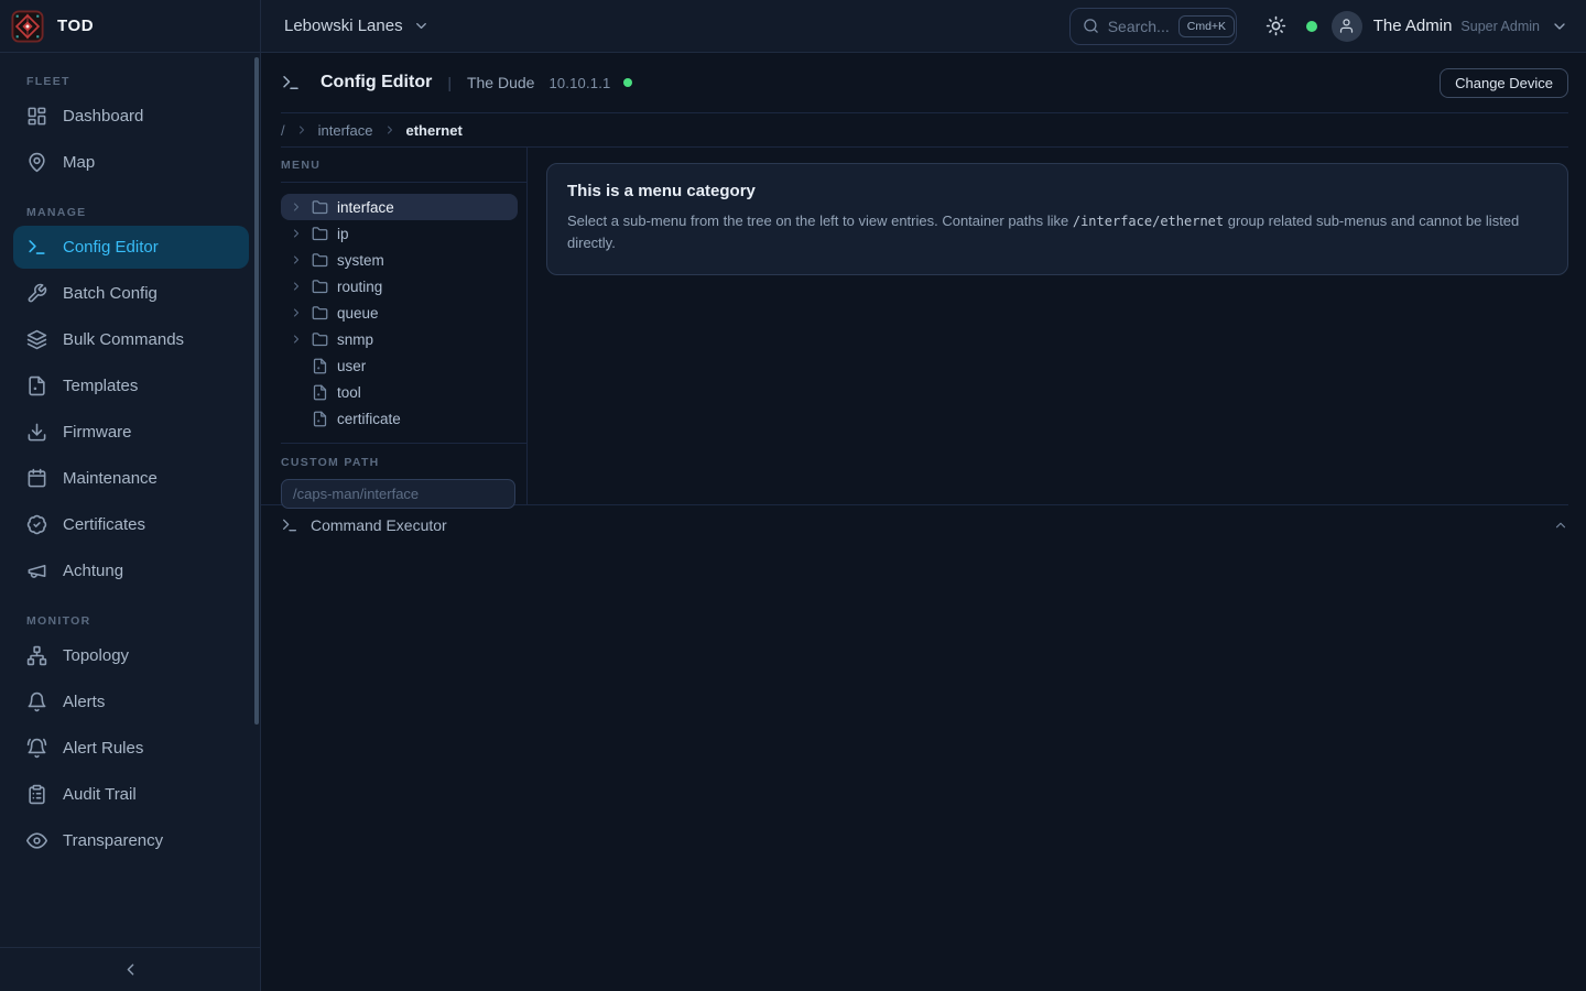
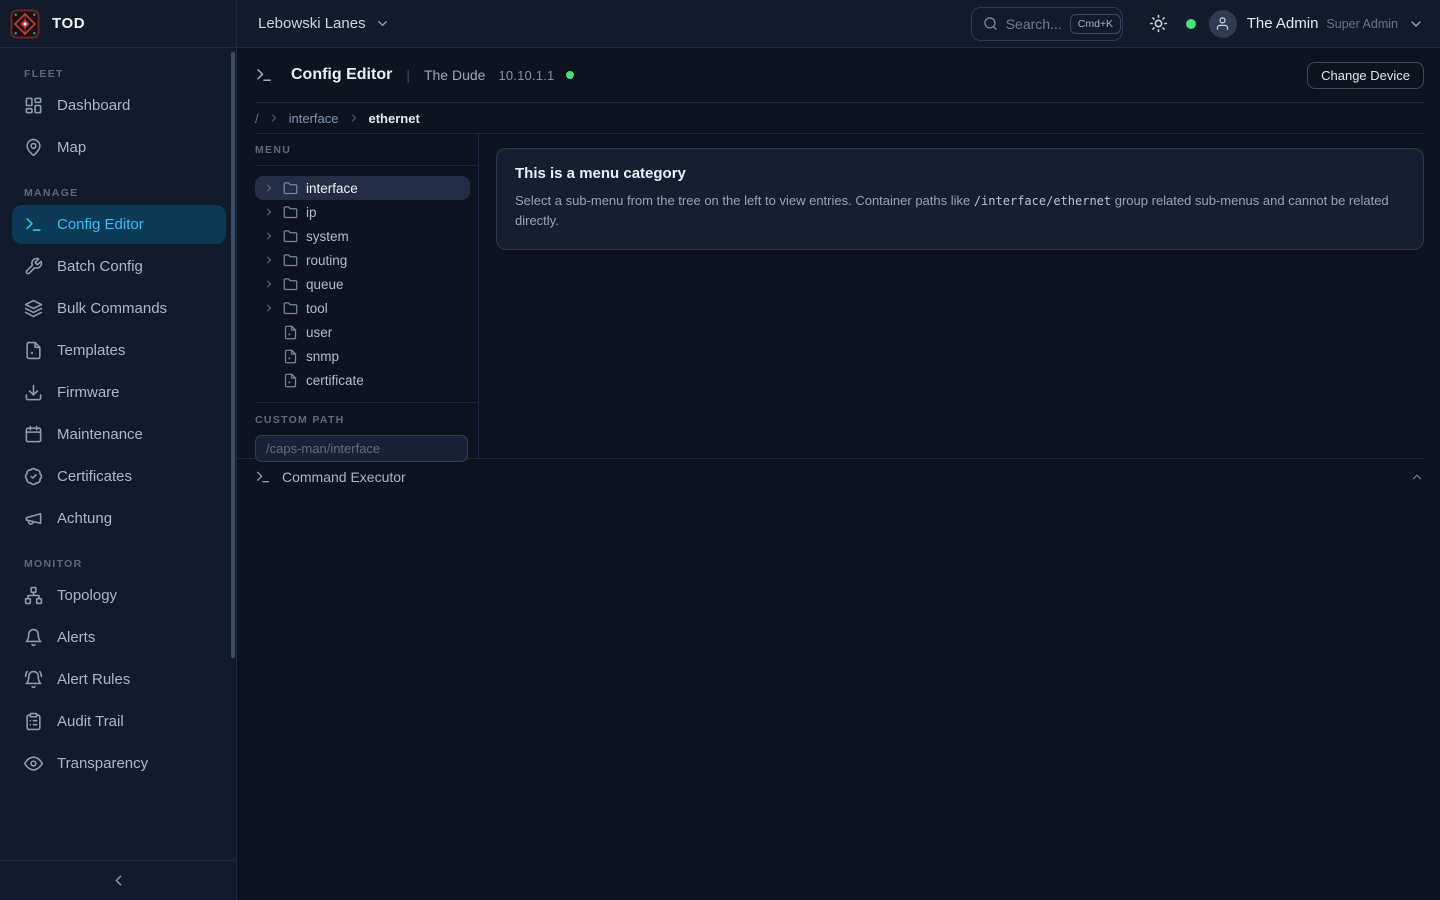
  TOD
  Lebowski Lanes
  Search...
  Cmd+K
  The Admin
  Super Admin
  FLEET
  Dashboard
  Map
  MANAGE
  Config Editor
  Batch Config
  Bulk Commands
  Templates
  Firmware
  Maintenance
  Certificates
  Achtung
  MONITOR
  Topology
  Alerts
  Alert Rules
  Audit Trail
  Transparency
  Config Editor
  |
  The Dude
  10.10.1.1
  Change Device
  /
  interface
  ethernet
  MENU
  interface
  ip
  system
  routing
  queue
- snmp
+ tool
  user
- tool
+ snmp
  certificate
  CUSTOM PATH
  /caps-man/interface
  This is a menu category
- Select a sub-menu from the tree on the left to view entries. Container paths like /interface/ethernet group related sub-menus and cannot be listed directly.
+ Select a sub-menu from the tree on the left to view entries. Container paths like /interface/ethernet group related sub-menus and cannot be related directly.
  Command Executor
